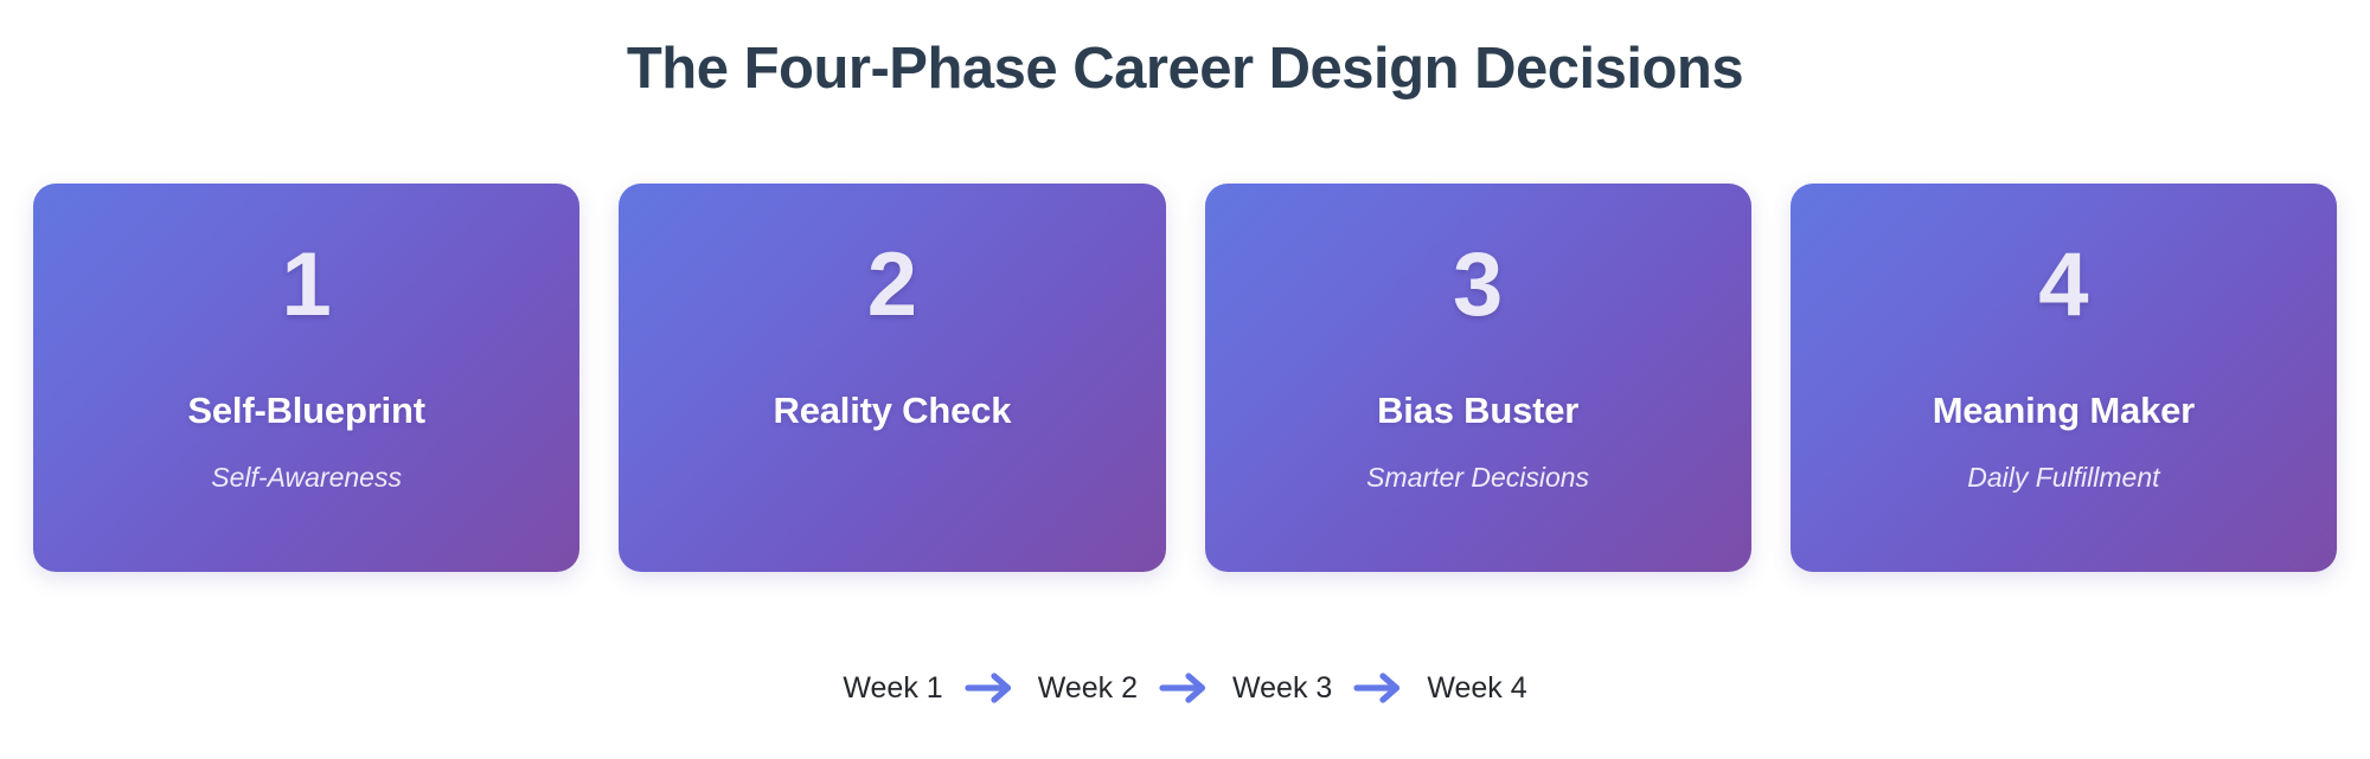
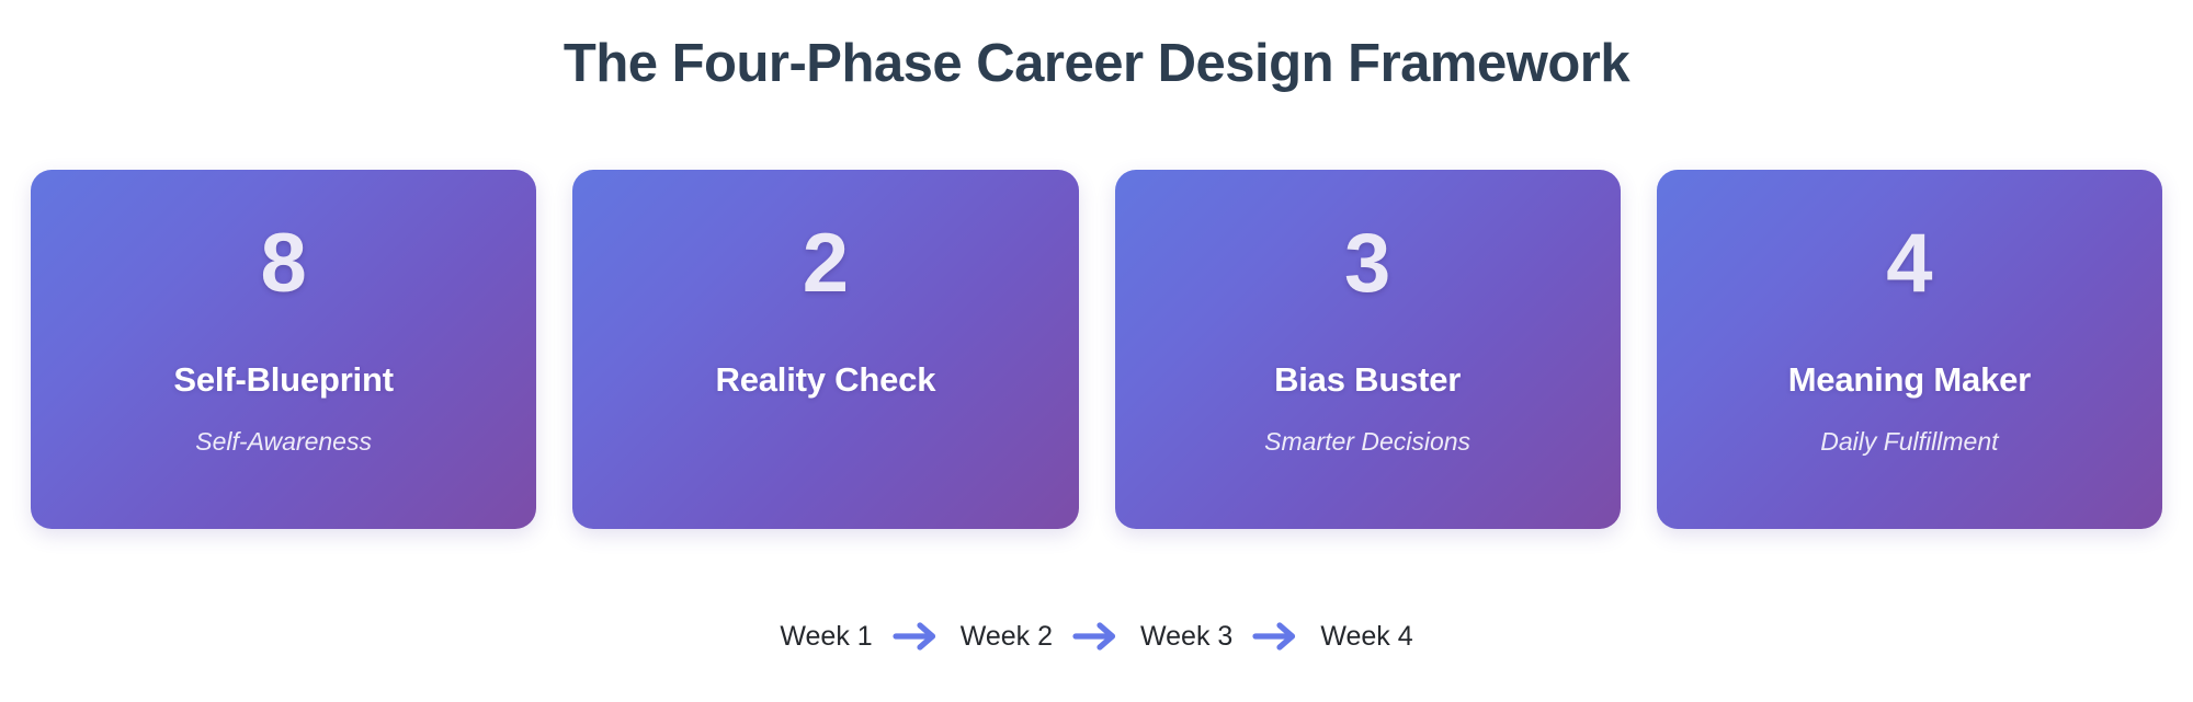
- The Four-Phase Career Design Decisions
+ The Four-Phase Career Design Framework
- 1
+ 8
  Self-Blueprint
  Self-Awareness
  2
  Reality Check
  3
  Bias Buster
  Smarter Decisions
  4
  Meaning Maker
  Daily Fulfillment
  Week 1
  Week 2
  Week 3
  Week 4
